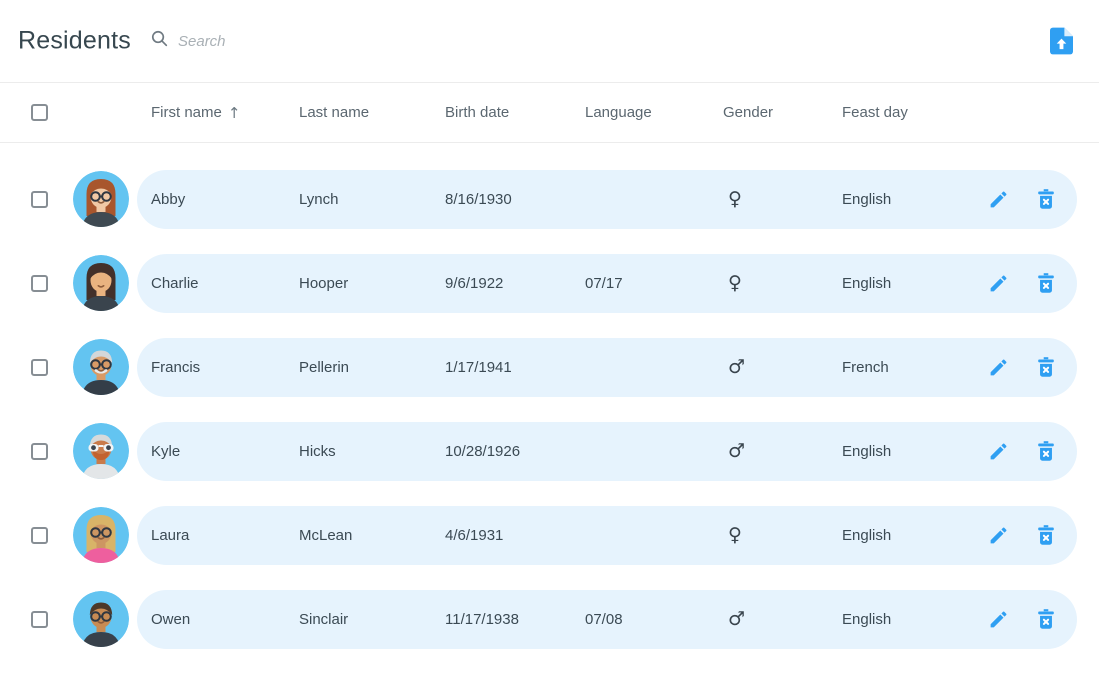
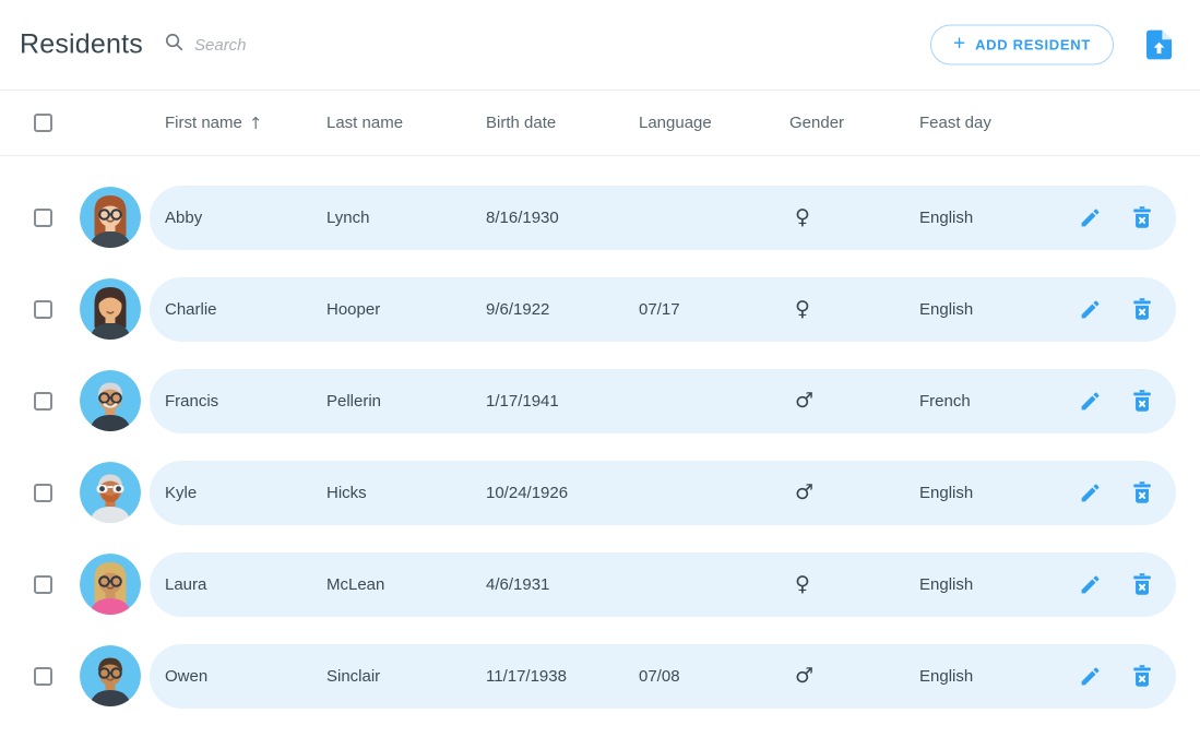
  Residents
  Search
+ +
+ ADD RESIDENT
  First name
  ↑
  Last name
  Birth date
  Language
  Gender
  Feast day
  Abby
  Lynch
  8/16/1930
  ♀
  English
  Charlie
  Hooper
  9/6/1922
  07/17
  ♀
  English
  Francis
  Pellerin
  1/17/1941
  ♂
  French
  Kyle
  Hicks
- 10/28/1926
+ 10/24/1926
  ♂
  English
  Laura
  McLean
  4/6/1931
  ♀
  English
  Owen
  Sinclair
  11/17/1938
  07/08
  ♂
  English
